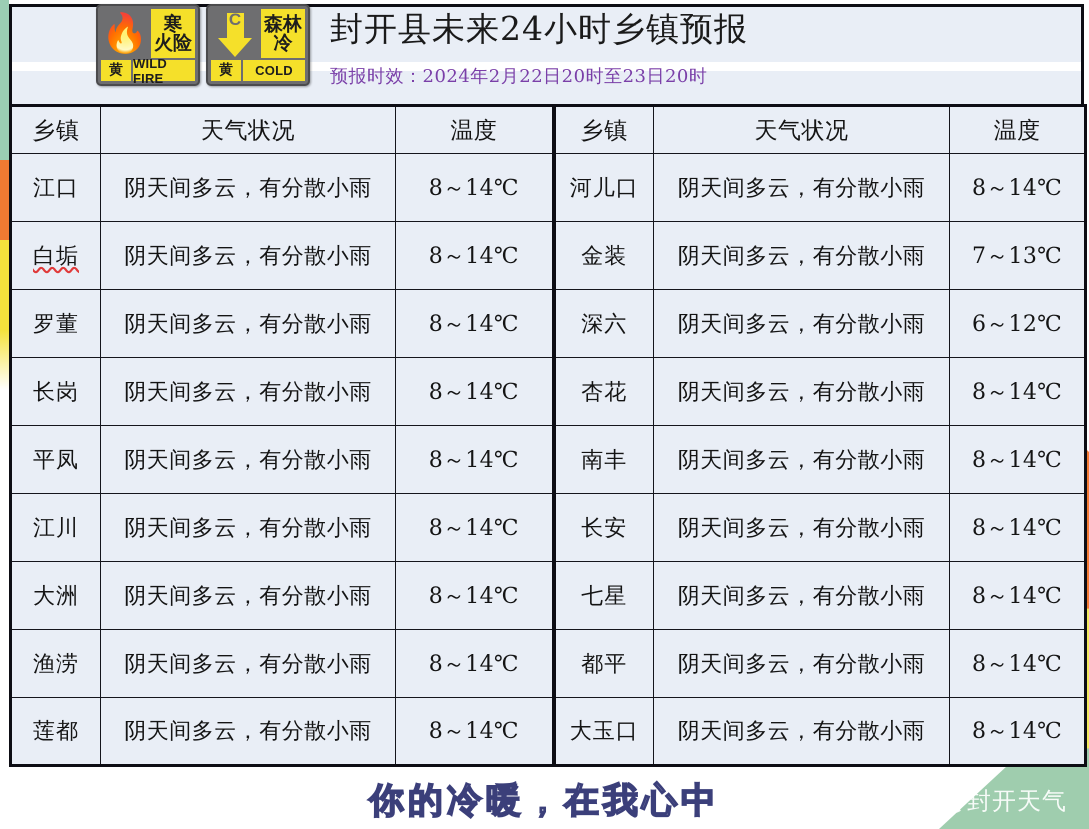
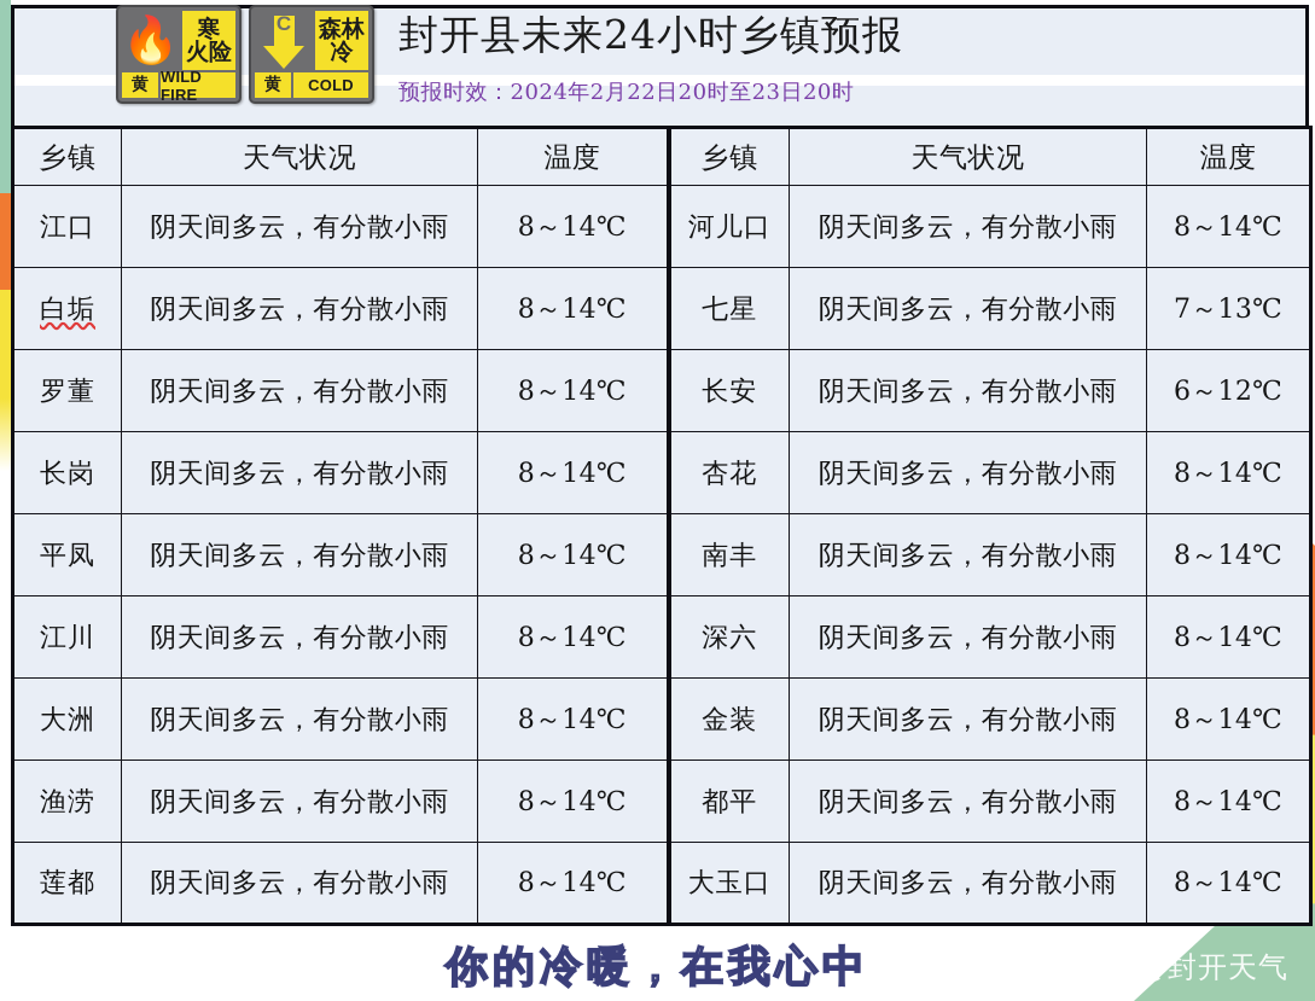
  🔥
  寒
  火险
  黄
  WILD FIRE
  C
  森林
  冷
  黄
  COLD
  封开县未来24小时乡镇预报
  预报时效：2024年2月22日20时至23日20时
  乡镇	天气状况	温度	乡镇	天气状况	温度
  江口	阴天间多云，有分散小雨	8～14℃	河儿口	阴天间多云，有分散小雨	8～14℃
- 白垢	阴天间多云，有分散小雨	8～14℃	金装	阴天间多云，有分散小雨	7～13℃
+ 白垢	阴天间多云，有分散小雨	8～14℃	七星	阴天间多云，有分散小雨	7～13℃
- 罗董	阴天间多云，有分散小雨	8～14℃	深六	阴天间多云，有分散小雨	6～12℃
+ 罗董	阴天间多云，有分散小雨	8～14℃	长安	阴天间多云，有分散小雨	6～12℃
  长岗	阴天间多云，有分散小雨	8～14℃	杏花	阴天间多云，有分散小雨	8～14℃
  平凤	阴天间多云，有分散小雨	8～14℃	南丰	阴天间多云，有分散小雨	8～14℃
- 江川	阴天间多云，有分散小雨	8～14℃	长安	阴天间多云，有分散小雨	8～14℃
+ 江川	阴天间多云，有分散小雨	8～14℃	深六	阴天间多云，有分散小雨	8～14℃
- 大洲	阴天间多云，有分散小雨	8～14℃	七星	阴天间多云，有分散小雨	8～14℃
+ 大洲	阴天间多云，有分散小雨	8～14℃	金装	阴天间多云，有分散小雨	8～14℃
  渔涝	阴天间多云，有分散小雨	8～14℃	都平	阴天间多云，有分散小雨	8～14℃
  莲都	阴天间多云，有分散小雨	8～14℃	大玉口	阴天间多云，有分散小雨	8～14℃
  你的冷暖，在我心中
  @封开天气
